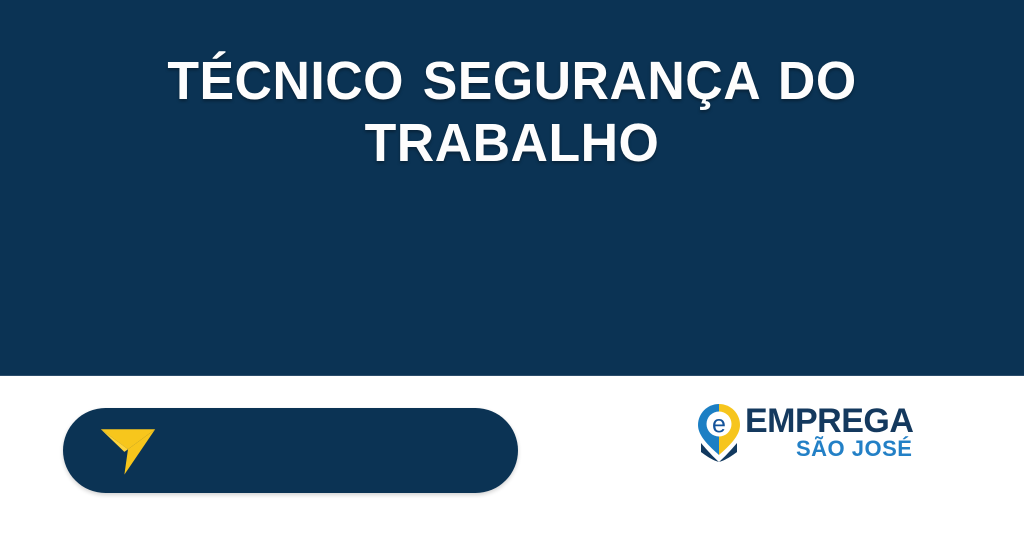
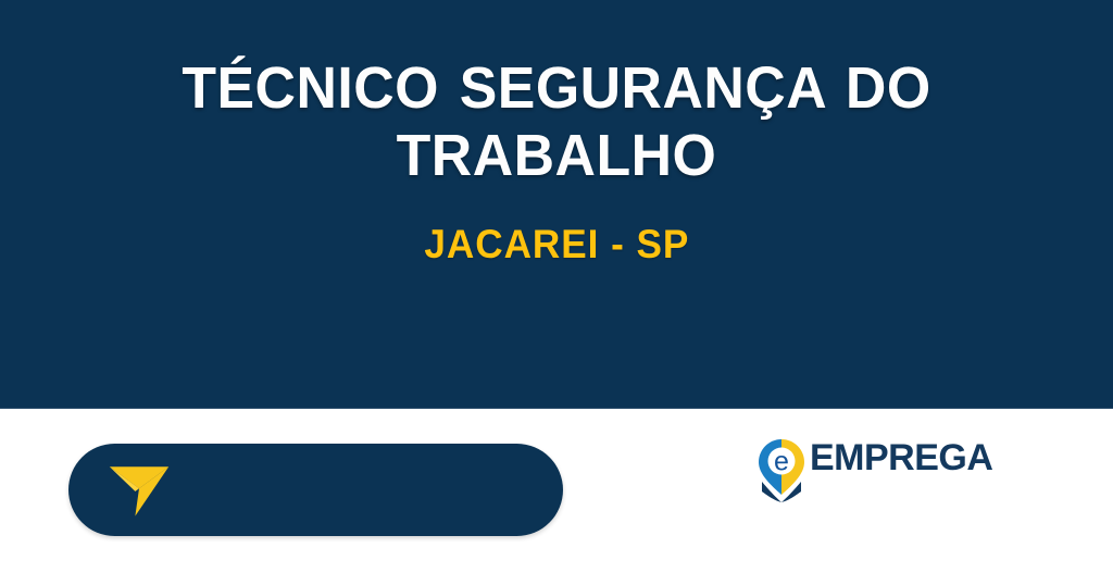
  TÉCNICO SEGURANÇA DO TRABALHO
+ JACAREI - SP
  e
  EMPREGA
- SÃO JOSÉ
